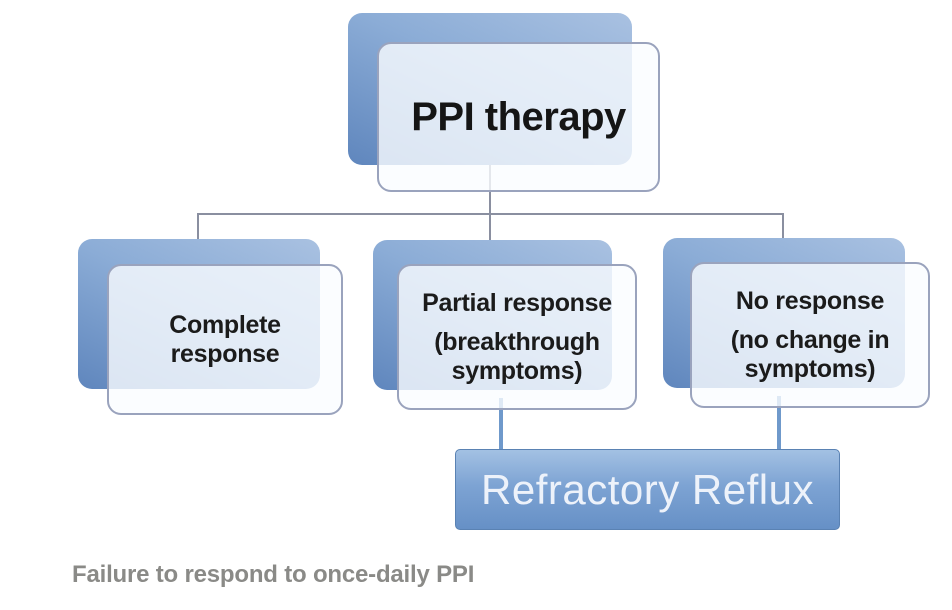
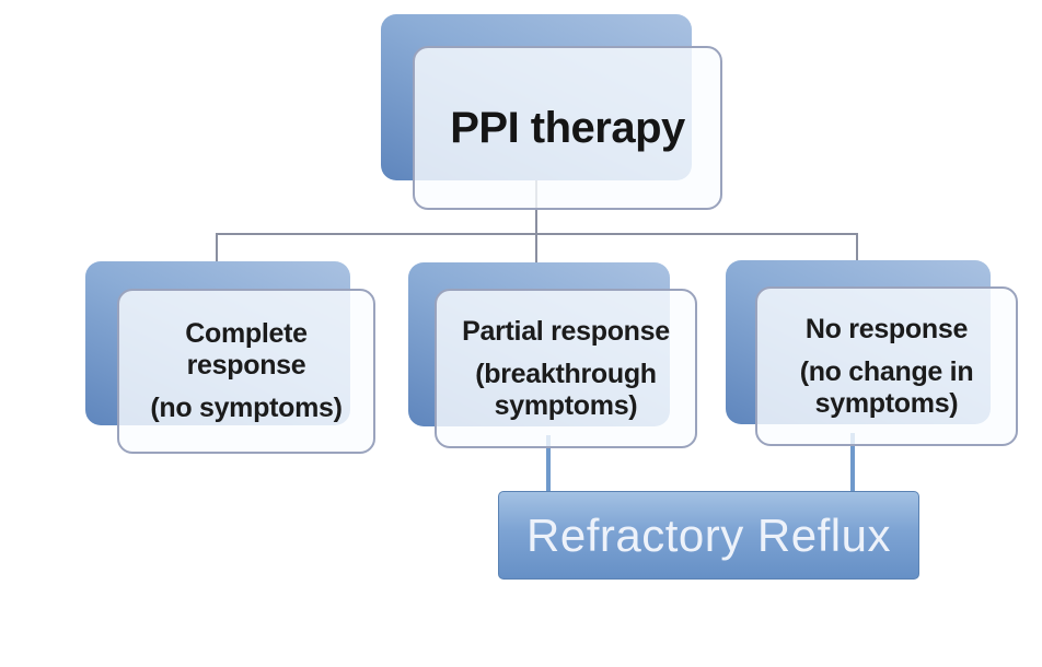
  PPI therapy
  Complete
  response
+ (no symptoms)
  Partial response
  (breakthrough
  symptoms)
  No response
  (no change in
  symptoms)
  Refractory Reflux
- Failure to respond to once-daily PPI
